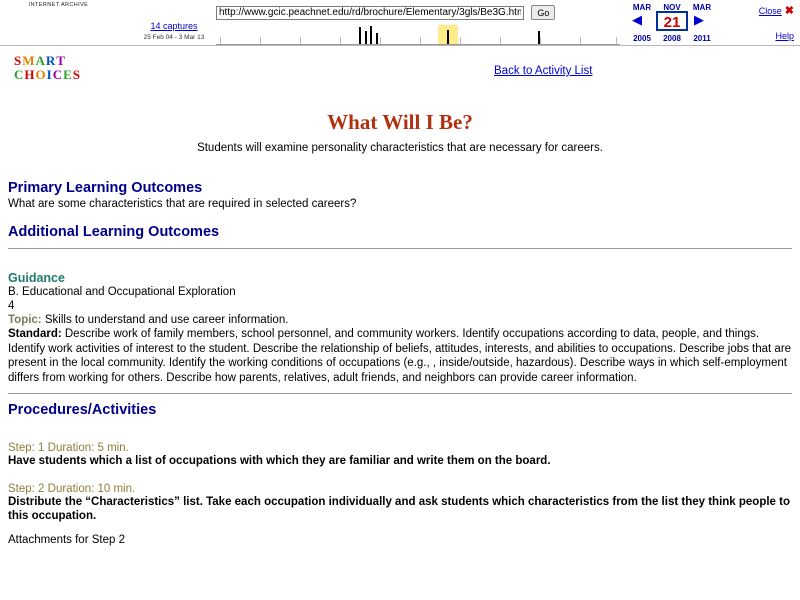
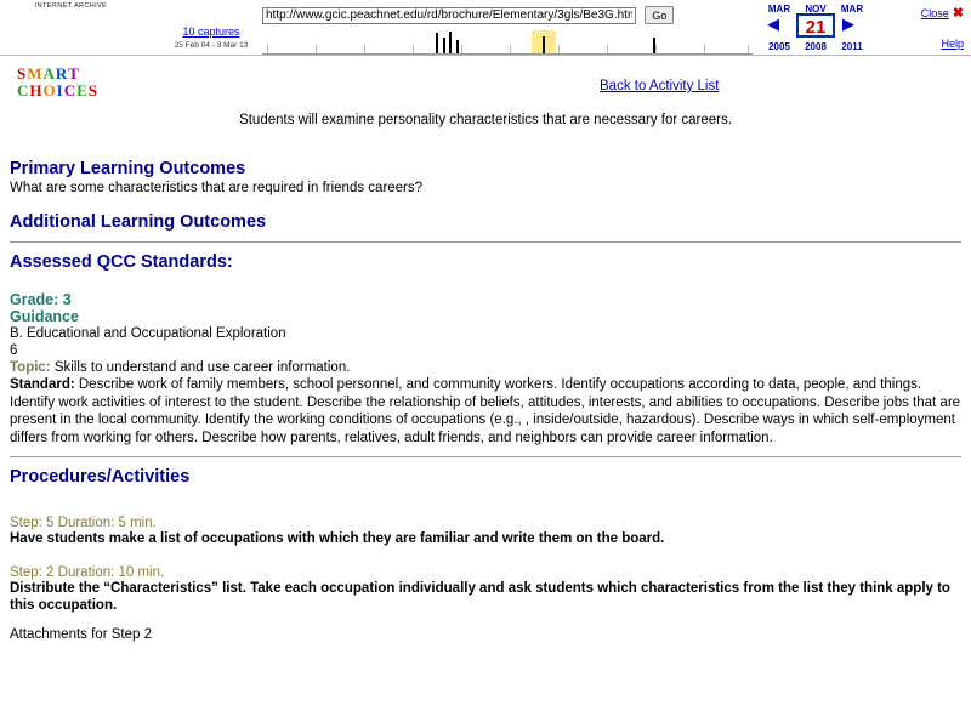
- 14 captures
+ 10 captures
  http://www.gcic.peachnet.edu/rd/brochure/Elementary/3gls/Be3G.ht Go
  MAR
  NOV
  MAR
  ◀
  21
  ▶
  2005
  2008
  2011
  Close ✖
  Help
  SMART
  CHOICES
  Back to Activity List
- What Will I Be?
  Students will examine personality characteristics that are necessary for careers.
  Primary Learning Outcomes
- What are some characteristics that are required in selected careers?
+ What are some characteristics that are required in friends careers?
  Additional Learning Outcomes
+ Assessed QCC Standards:
+ Grade: 3
  Guidance
  B. Educational and Occupational Exploration
- 4
+ 6
  Topic: Skills to understand and use career information.
  Standard: Describe work of family members, school personnel, and community workers. Identify occupations according to data, people, and things. Identify work activities of interest to the student. Describe the relationship of beliefs, attitudes, interests, and abilities to occupations. Describe jobs that are present in the local community. Identify the working conditions of occupations (e.g., , inside/outside, hazardous). Describe ways in which self-employment differs from working for others. Describe how parents, relatives, adult friends, and neighbors can provide career information.
  Procedures/Activities
- Step: 1 Duration: 5 min.
+ Step: 5 Duration: 5 min.
- Have students which a list of occupations with which they are familiar and write them on the board.
+ Have students make a list of occupations with which they are familiar and write them on the board.
  Step: 2 Duration: 10 min.
- Distribute the “Characteristics” list. Take each occupation individually and ask students which characteristics from the list they think people to this occupation.
+ Distribute the “Characteristics” list. Take each occupation individually and ask students which characteristics from the list they think apply to this occupation.
  Attachments for Step 2
